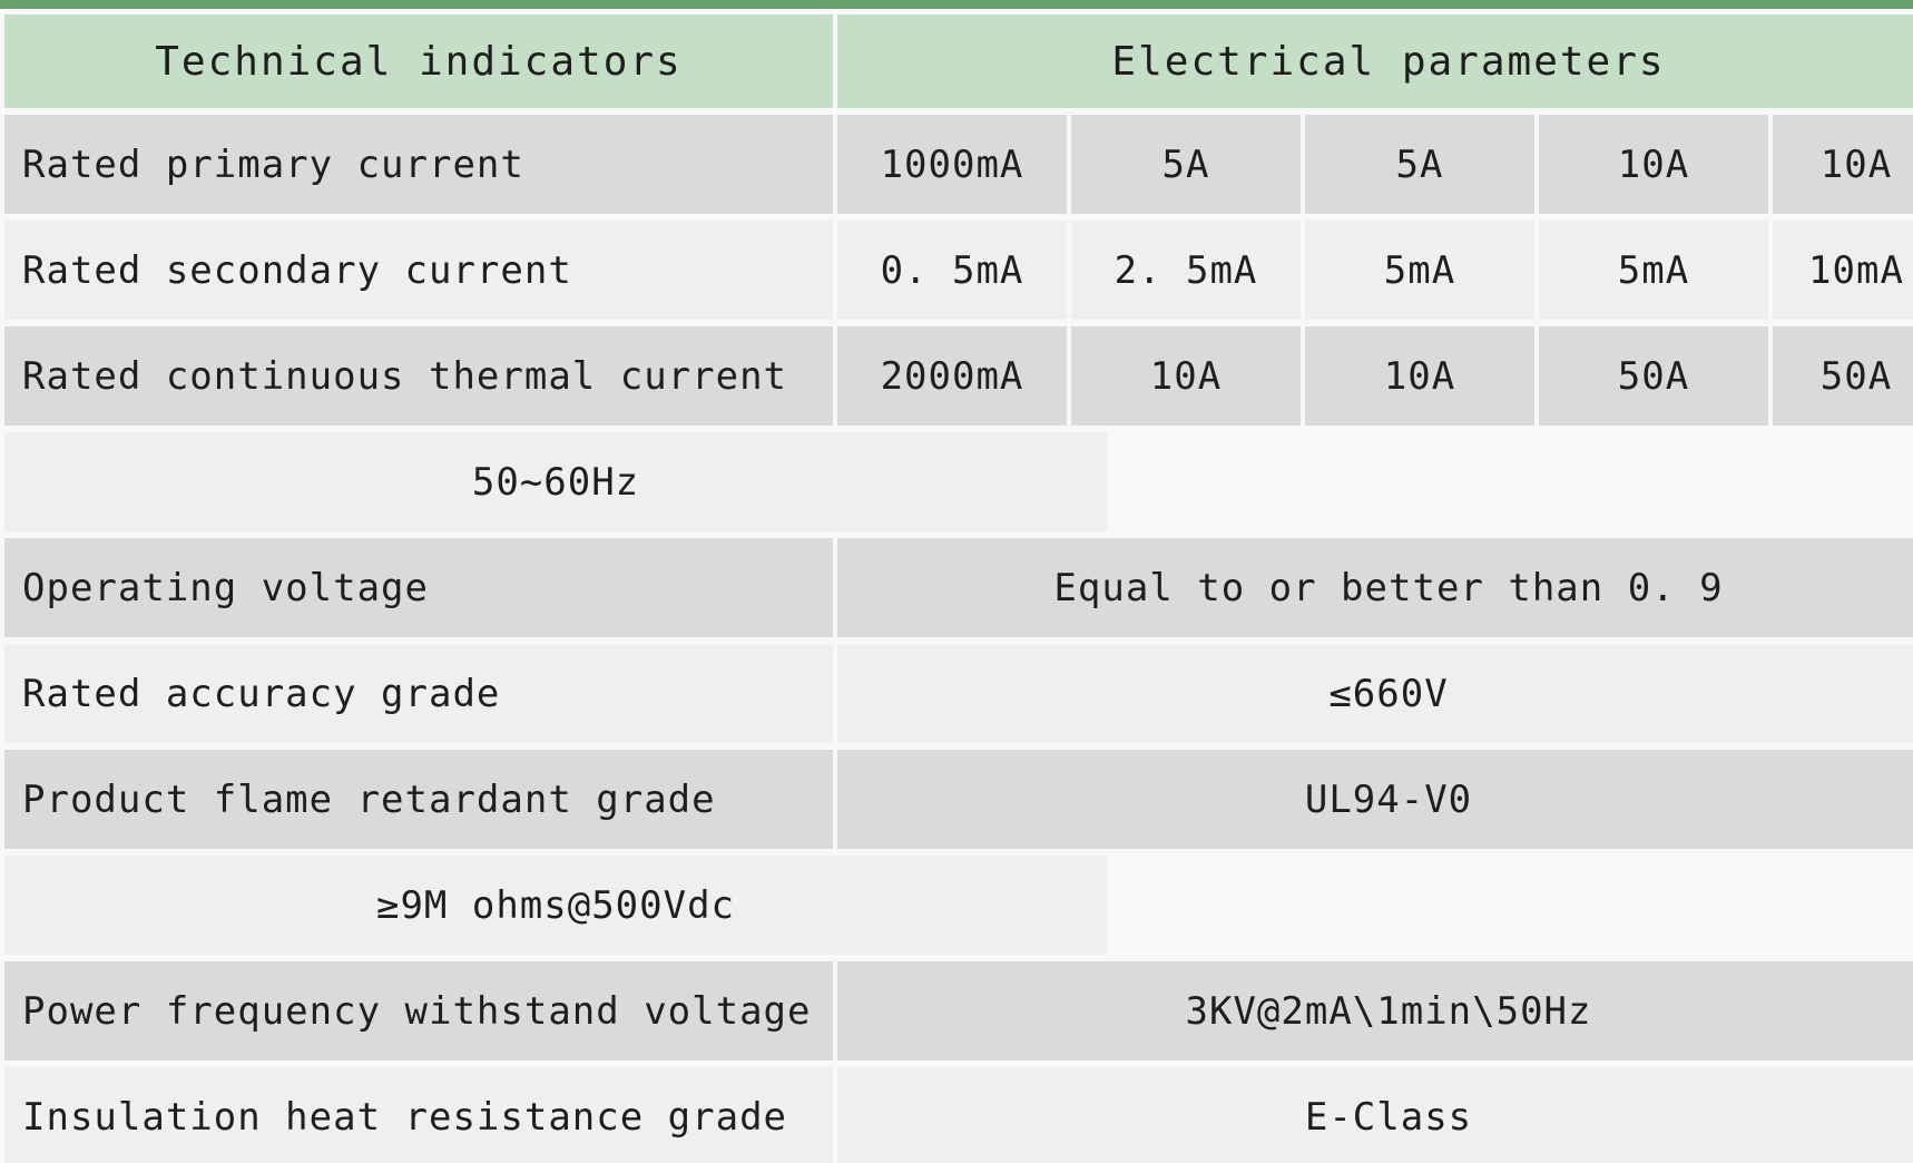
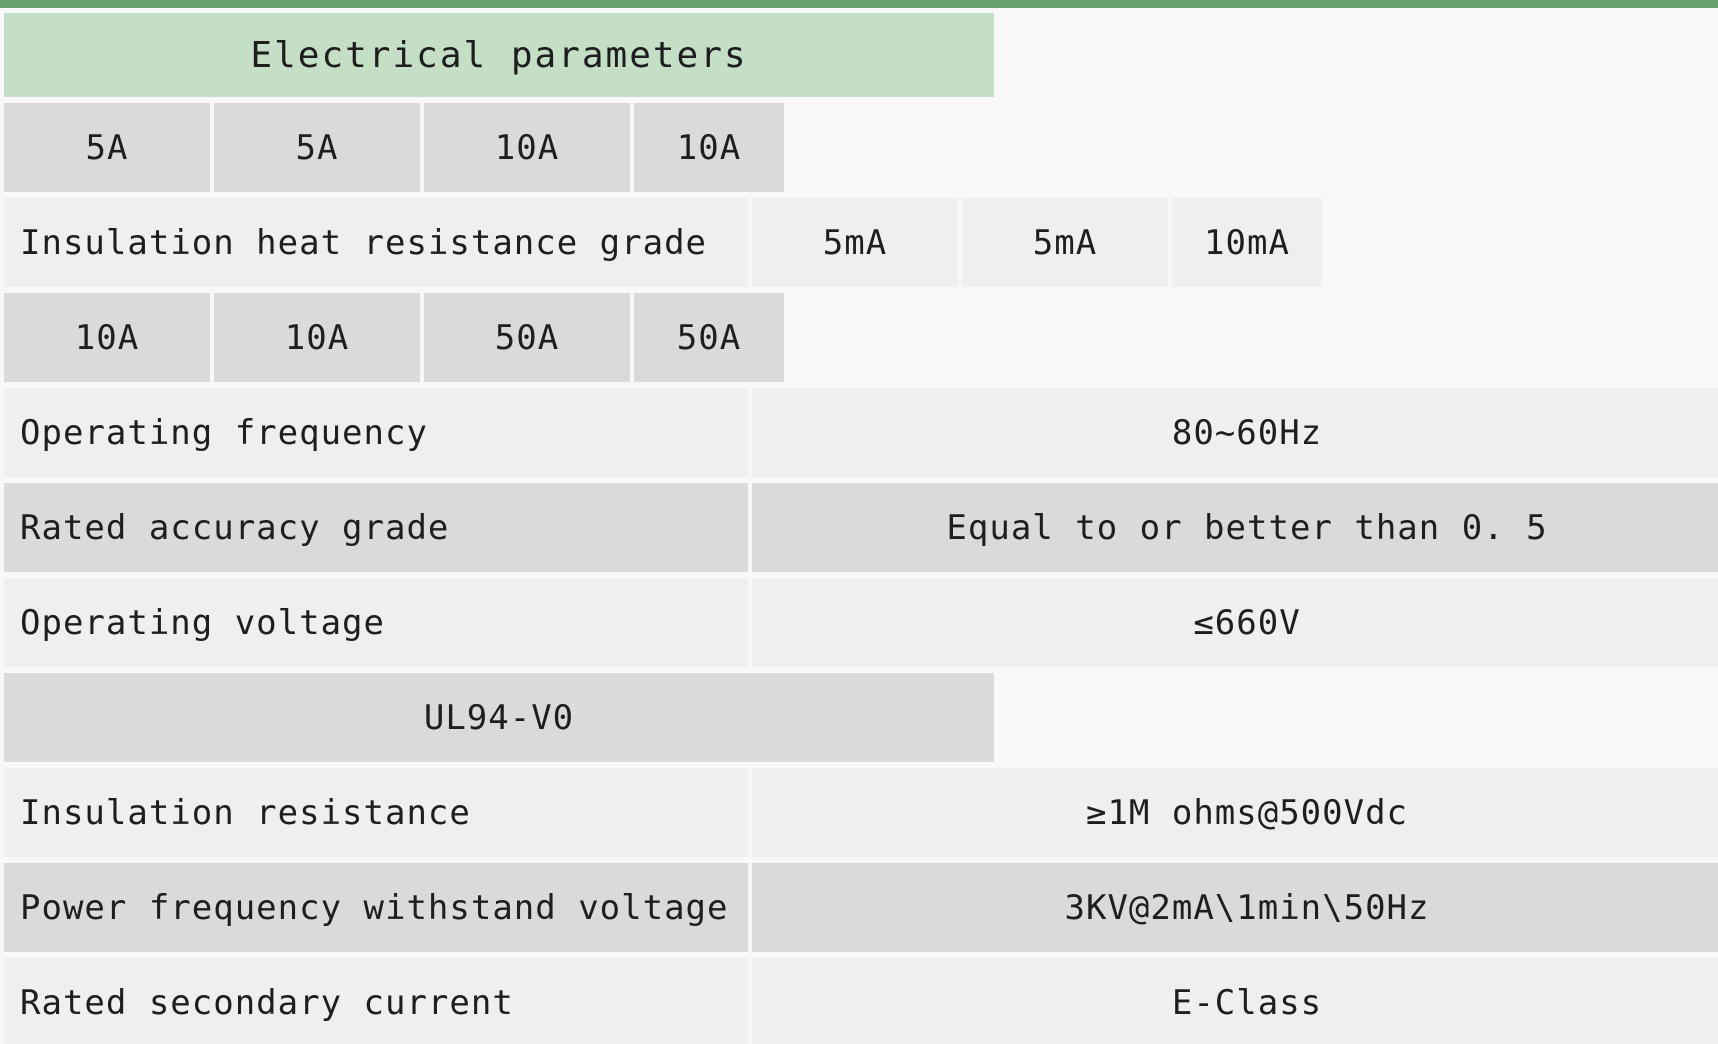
- Technical indicators
  Electrical parameters
- Rated primary current
- 1000mA
  5A
  5A
  10A
  10A
- Rated secondary current
+ Insulation heat resistance grade
- 0. 5mA
- 2. 5mA
  5mA
  5mA
  10mA
- Rated continuous thermal current
- 2000mA
  10A
  10A
  50A
  50A
+ Operating frequency
- 50~60Hz
+ 80~60Hz
- Operating voltage
+ Rated accuracy grade
- Equal to or better than 0. 9
+ Equal to or better than 0. 5
- Rated accuracy grade
+ Operating voltage
  ≤660V
- Product flame retardant grade
  UL94-V0
+ Insulation resistance
- ≥9M ohms@500Vdc
+ ≥1M ohms@500Vdc
  Power frequency withstand voltage
  3KV@2mA\1min\50Hz
- Insulation heat resistance grade
+ Rated secondary current
  E-Class
